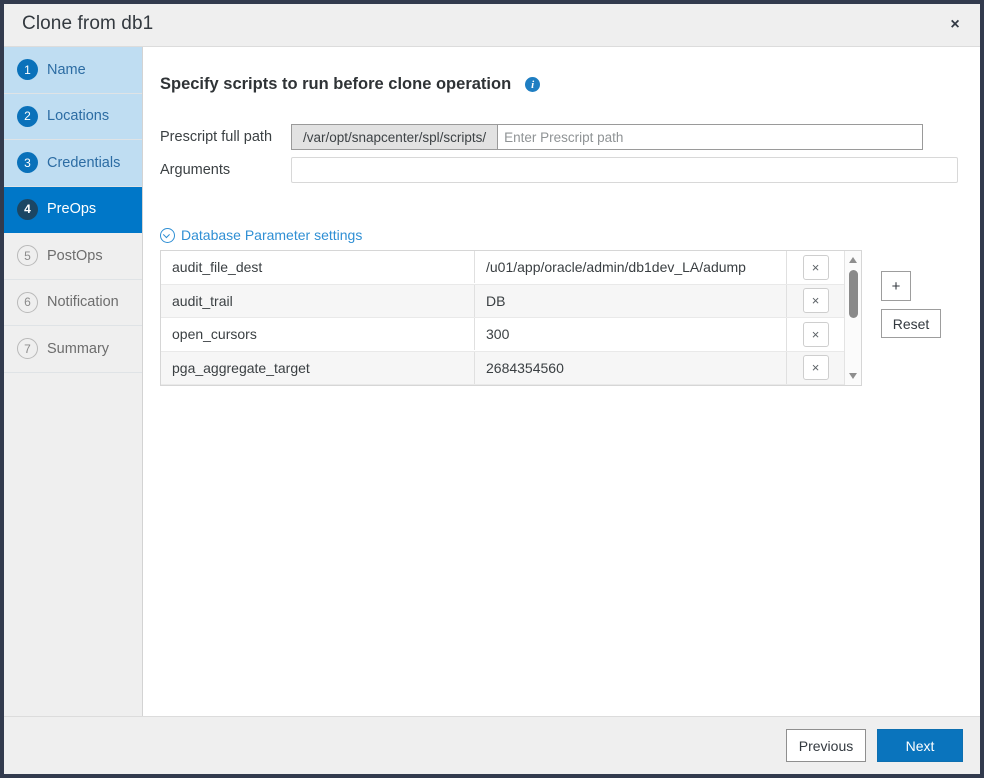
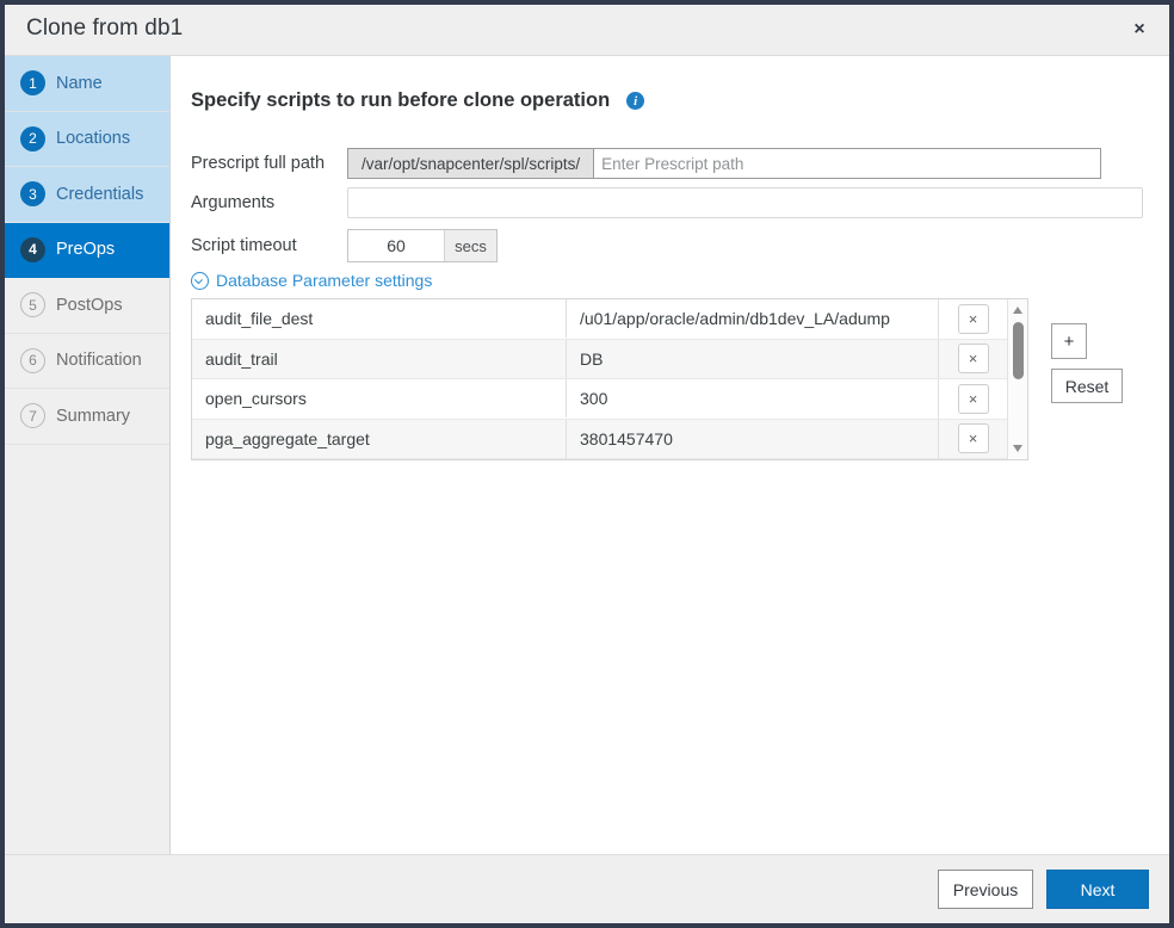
  Clone from db1
  ×
  1
  Name
  2
  Locations
  3
  Credentials
  4
  PreOps
  5
  PostOps
  6
  Notification
  7
  Summary
  Specify scripts to run before clone operation
  i
  Prescript full path
  /var/opt/snapcenter/spl/scripts/
  Enter Prescript path
  Arguments
+ Script timeout
+ 60
+ secs
  Database Parameter settings
  audit_file_dest
  /u01/app/oracle/admin/db1dev_LA/adump
  ×
  audit_trail
  DB
  ×
  open_cursors
  300
  ×
  pga_aggregate_target
- 2684354560
+ 3801457470
  ×
  +
  Reset
  Previous
  Next
